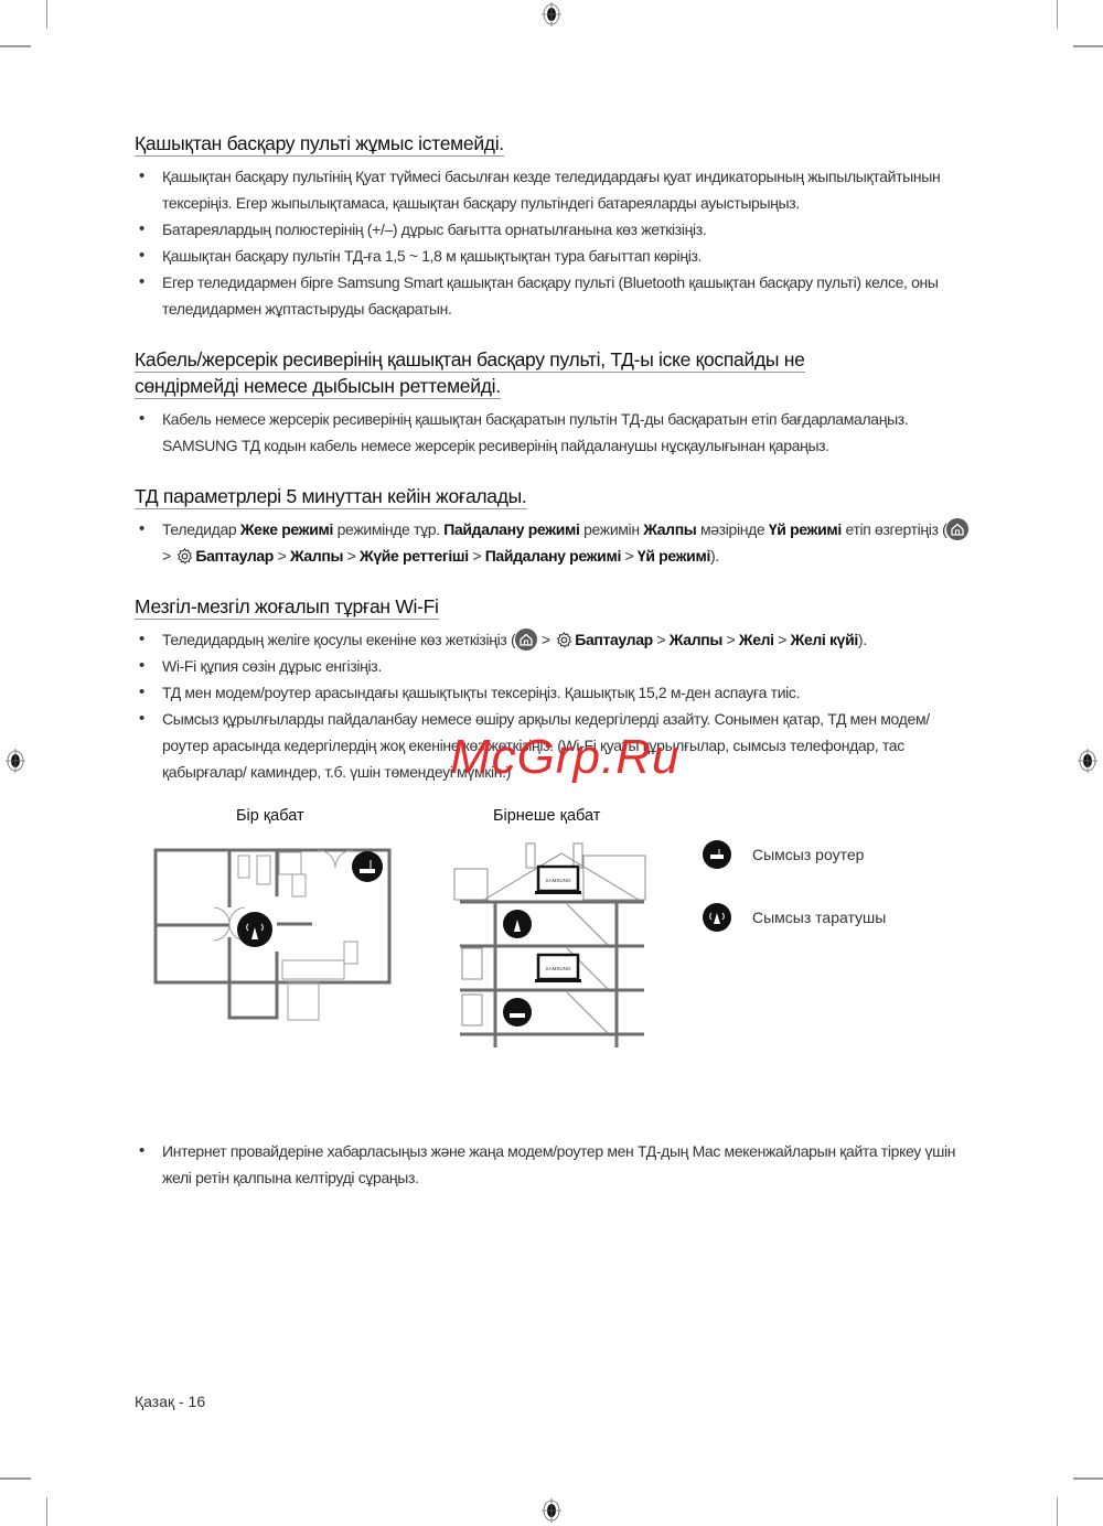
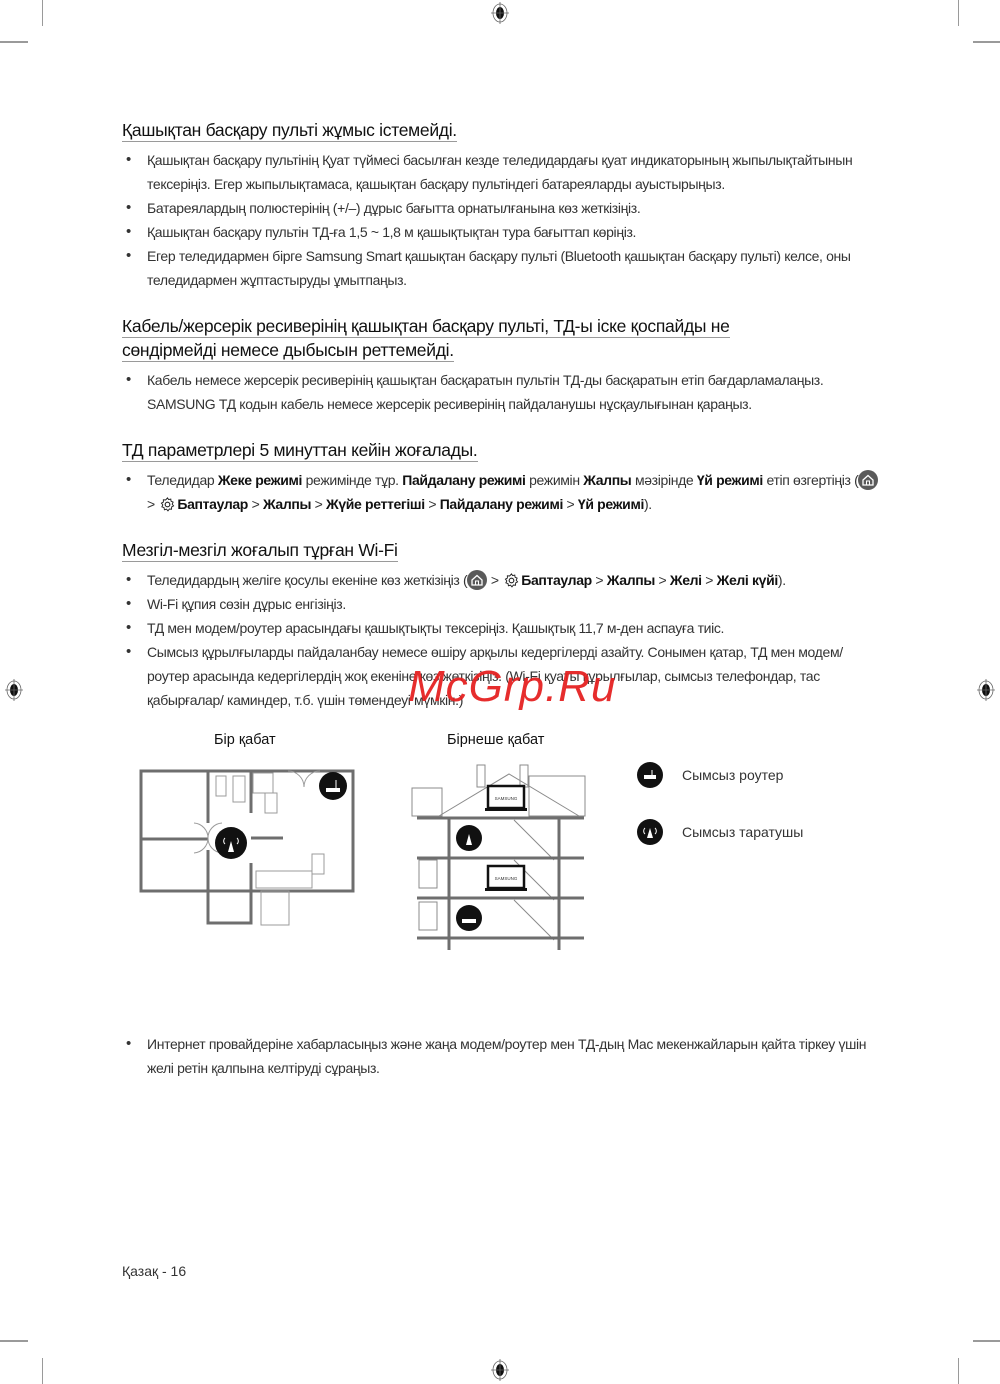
  Қашықтан басқару пульті жұмыс істемейді.
  Қашықтан басқару пультінің Қуат түймесі басылған кезде теледидардағы қуат индикаторының жыпылықтайтынын тексеріңіз. Егер жыпылықтамаса, қашықтан басқару пультіндегі батареяларды ауыстырыңыз.
  Батареялардың полюстерінің (+/–) дұрыс бағытта орнатылғанына көз жеткізіңіз.
  Қашықтан басқару пультін ТД-ға 1,5 ~ 1,8 м қашықтықтан тура бағыттап көріңіз.
- Егер теледидармен бірге Samsung Smart қашықтан басқару пульті (Bluetooth қашықтан басқару пульті) келсе, оны теледидармен жұптастыруды басқаратын.
+ Егер теледидармен бірге Samsung Smart қашықтан басқару пульті (Bluetooth қашықтан басқару пульті) келсе, оны теледидармен жұптастыруды ұмытпаңыз.
  Кабель/жерсерік ресиверінің қашықтан басқару пульті, ТД-ы іске қоспайды не
  сөндірмейді немесе дыбысын реттемейді.
  Кабель немесе жерсерік ресиверінің қашықтан басқаратын пультін ТД-ды басқаратын етіп бағдарламалаңыз. SAMSUNG ТД кодын кабель немесе жерсерік ресиверінің пайдаланушы нұсқаулығынан қараңыз.
  ТД параметрлері 5 минуттан кейін жоғалады.
  Теледидар Жеке режимі режимінде тұр. Пайдалану режимі режимін Жалпы мәзірінде Үй режимі етіп өзгертіңіз ( > Баптаулар > Жалпы > Жүйе реттегіші > Пайдалану режимі > Үй режимі).
  Мезгіл-мезгіл жоғалып тұрған Wi-Fi
  Теледидардың желіге қосулы екеніне көз жеткізіңіз ( > Баптаулар > Жалпы > Желі > Желі күйі).
  Wi-Fi құпия сөзін дұрыс енгізіңіз.
- ТД мен модем/роутер арасындағы қашықтықты тексеріңіз. Қашықтық 15,2 м-ден аспауға тиіс.
+ ТД мен модем/роутер арасындағы қашықтықты тексеріңіз. Қашықтық 11,7 м-ден аспауға тиіс.
  Сымсыз құрылғыларды пайдаланбау немесе өшіру арқылы кедергілерді азайту. Сонымен қатар, ТД мен модем/роутер арасында кедергілердің жоқ екеніне көз жеткізіңіз. (Wi-Fi қуаты құрылғылар, сымсыз телефондар, тас қабырғалар/ каминдер, т.б. үшін төмендеуі мүмкін.)
  Бір қабат
  Бірнеше қабат
  Сымсыз роутер
  Сымсыз таратушы
  Интернет провайдеріне хабарласыңыз және жаңа модем/роутер мен ТД-дың Mac мекенжайларын қайта тіркеу үшін желі ретін қалпына келтіруді сұраңыз.
  McGrp.Ru
  Қазақ - 16
